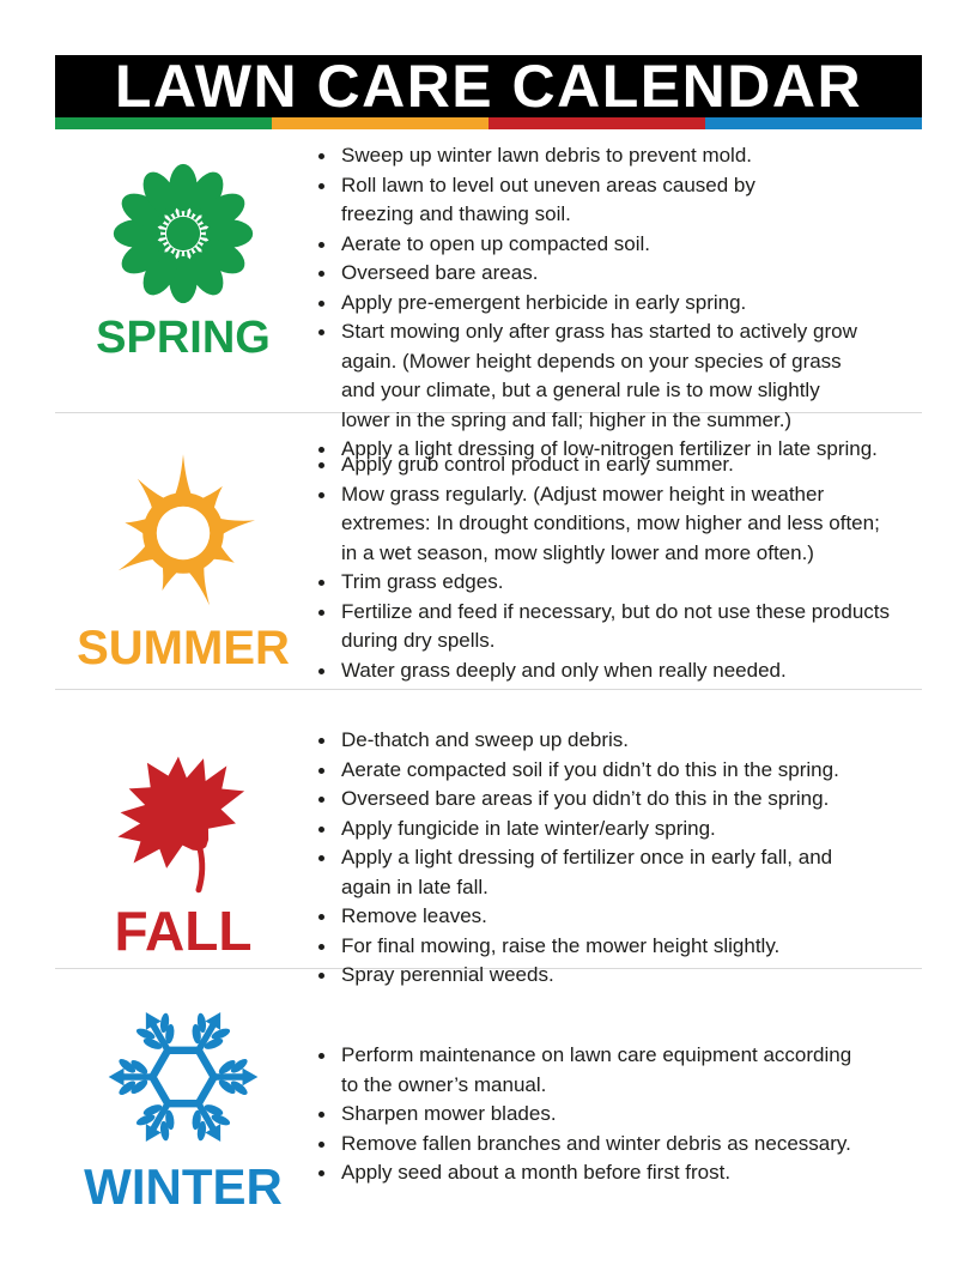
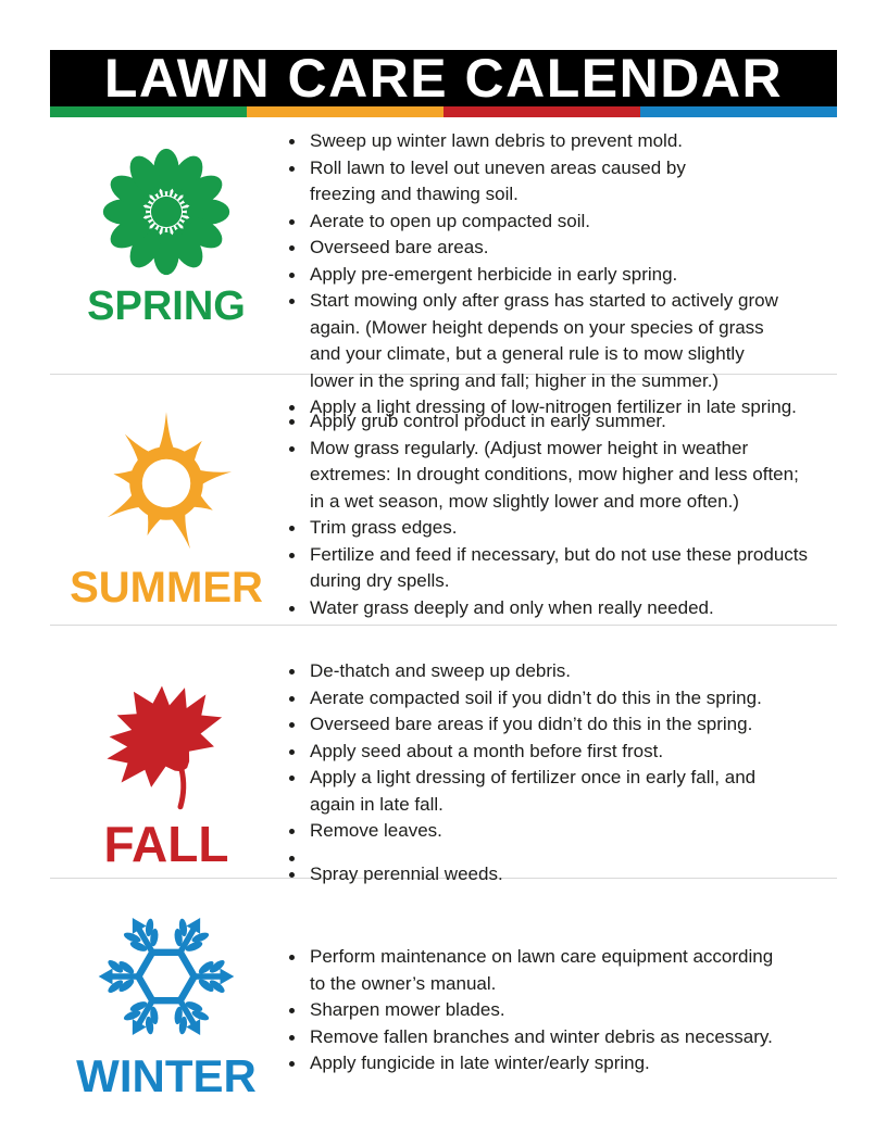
  LAWN CARE CALENDAR
  SPRING
  Sweep up winter lawn debris to prevent mold.
  Roll lawn to level out uneven areas caused by
  freezing and thawing soil.
  Aerate to open up compacted soil.
  Overseed bare areas.
  Apply pre-emergent herbicide in early spring.
  Start mowing only after grass has started to actively grow
  again. (Mower height depends on your species of grass
  and your climate, but a general rule is to mow slightly
  lower in the spring and fall; higher in the summer.)
  Apply a light dressing of low-nitrogen fertilizer in late spring.
  SUMMER
  Apply grub control product in early summer.
  Mow grass regularly. (Adjust mower height in weather
  extremes: In drought conditions, mow higher and less often;
  in a wet season, mow slightly lower and more often.)
  Trim grass edges.
  Fertilize and feed if necessary, but do not use these products
  during dry spells.
  Water grass deeply and only when really needed.
  FALL
  De-thatch and sweep up debris.
  Aerate compacted soil if you didn’t do this in the spring.
  Overseed bare areas if you didn’t do this in the spring.
- Apply fungicide in late winter/early spring.
+ Apply seed about a month before first frost.
  Apply a light dressing of fertilizer once in early fall, and
  again in late fall.
  Remove leaves.
- For final mowing, raise the mower height slightly.
  Spray perennial weeds.
  WINTER
  Perform maintenance on lawn care equipment according
  to the owner’s manual.
  Sharpen mower blades.
  Remove fallen branches and winter debris as necessary.
- Apply seed about a month before first frost.
+ Apply fungicide in late winter/early spring.
